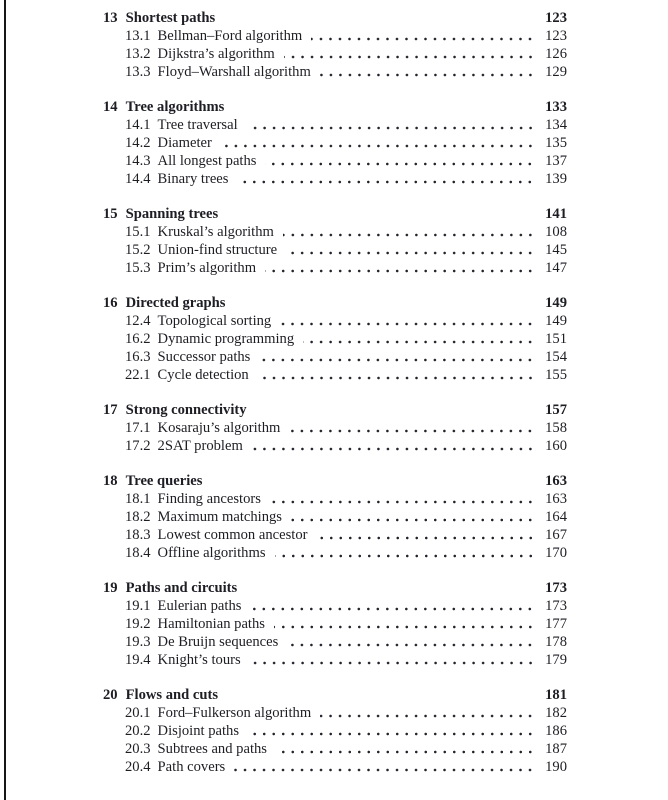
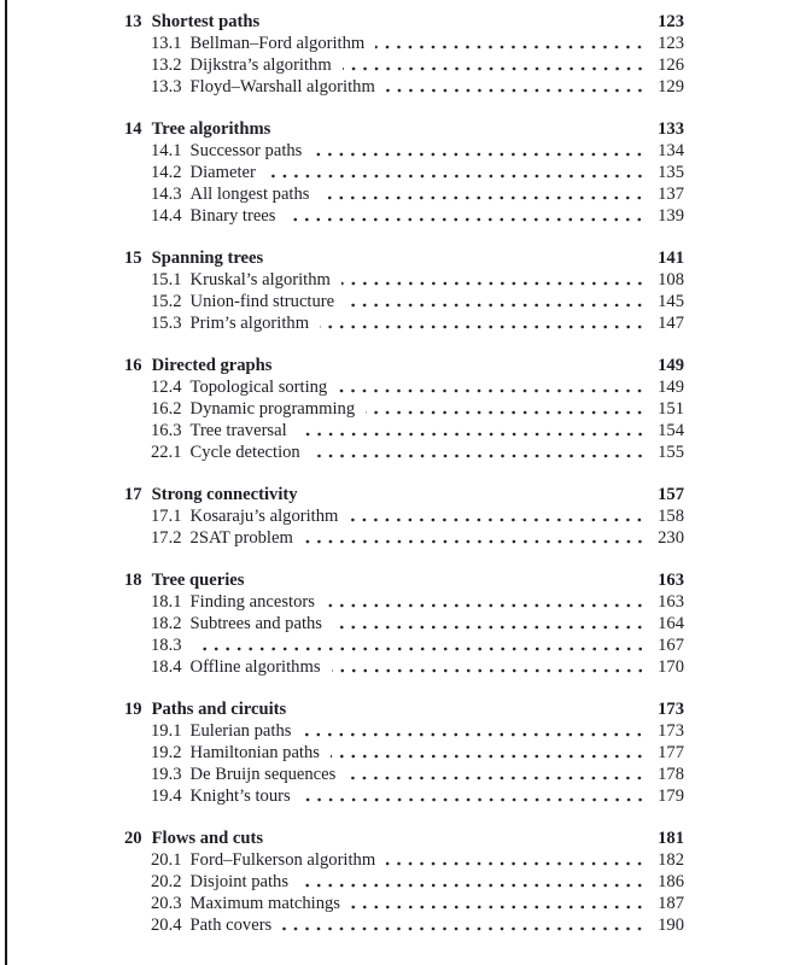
  13
  Shortest paths
  123
  13.1
  Bellman–Ford algorithm
  123
  13.2
  Dijkstra’s algorithm
  126
  13.3
  Floyd–Warshall algorithm
  129
  14
  Tree algorithms
  133
  14.1
- Tree traversal
+ Successor paths
  134
  14.2
  Diameter
  135
  14.3
  All longest paths
  137
  14.4
  Binary trees
  139
  15
  Spanning trees
  141
  15.1
  Kruskal’s algorithm
  108
  15.2
  Union-find structure
  145
  15.3
  Prim’s algorithm
  147
  16
  Directed graphs
  149
  12.4
  Topological sorting
  149
  16.2
  Dynamic programming
  151
  16.3
- Successor paths
+ Tree traversal
  154
  22.1
  Cycle detection
  155
  17
  Strong connectivity
  157
  17.1
  Kosaraju’s algorithm
  158
  17.2
  2SAT problem
- 160
+ 230
  18
  Tree queries
  163
  18.1
  Finding ancestors
  163
  18.2
- Maximum matchings
+ Subtrees and paths
  164
  18.3
- Lowest common ancestor
  167
  18.4
  Offline algorithms
  170
  19
  Paths and circuits
  173
  19.1
  Eulerian paths
  173
  19.2
  Hamiltonian paths
  177
  19.3
  De Bruijn sequences
  178
  19.4
  Knight’s tours
  179
  20
  Flows and cuts
  181
  20.1
  Ford–Fulkerson algorithm
  182
  20.2
  Disjoint paths
  186
  20.3
- Subtrees and paths
+ Maximum matchings
  187
  20.4
  Path covers
  190
